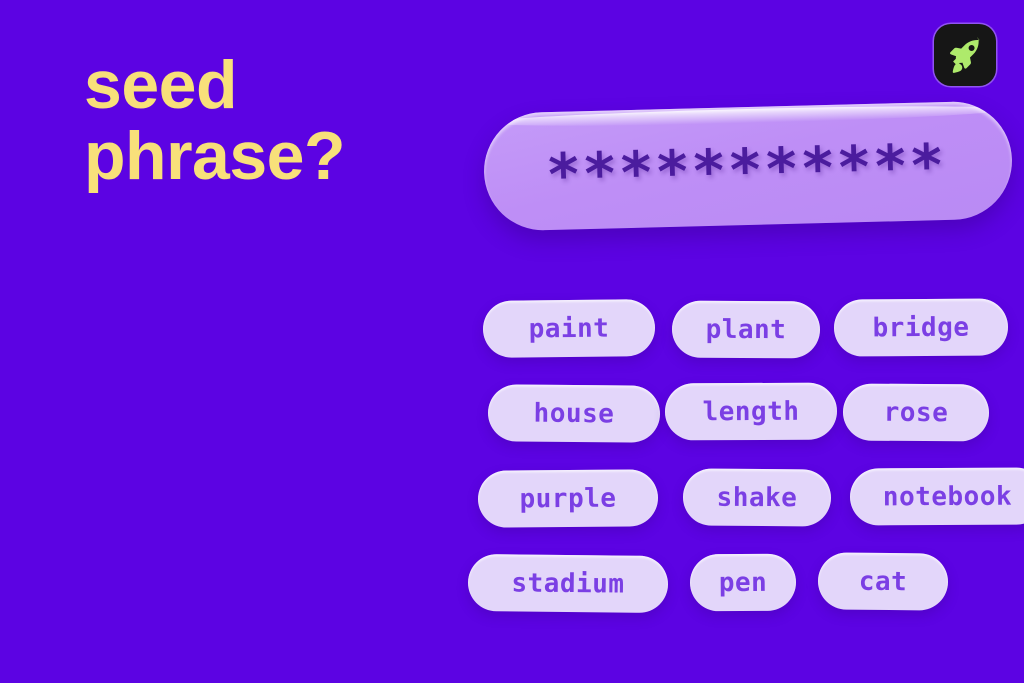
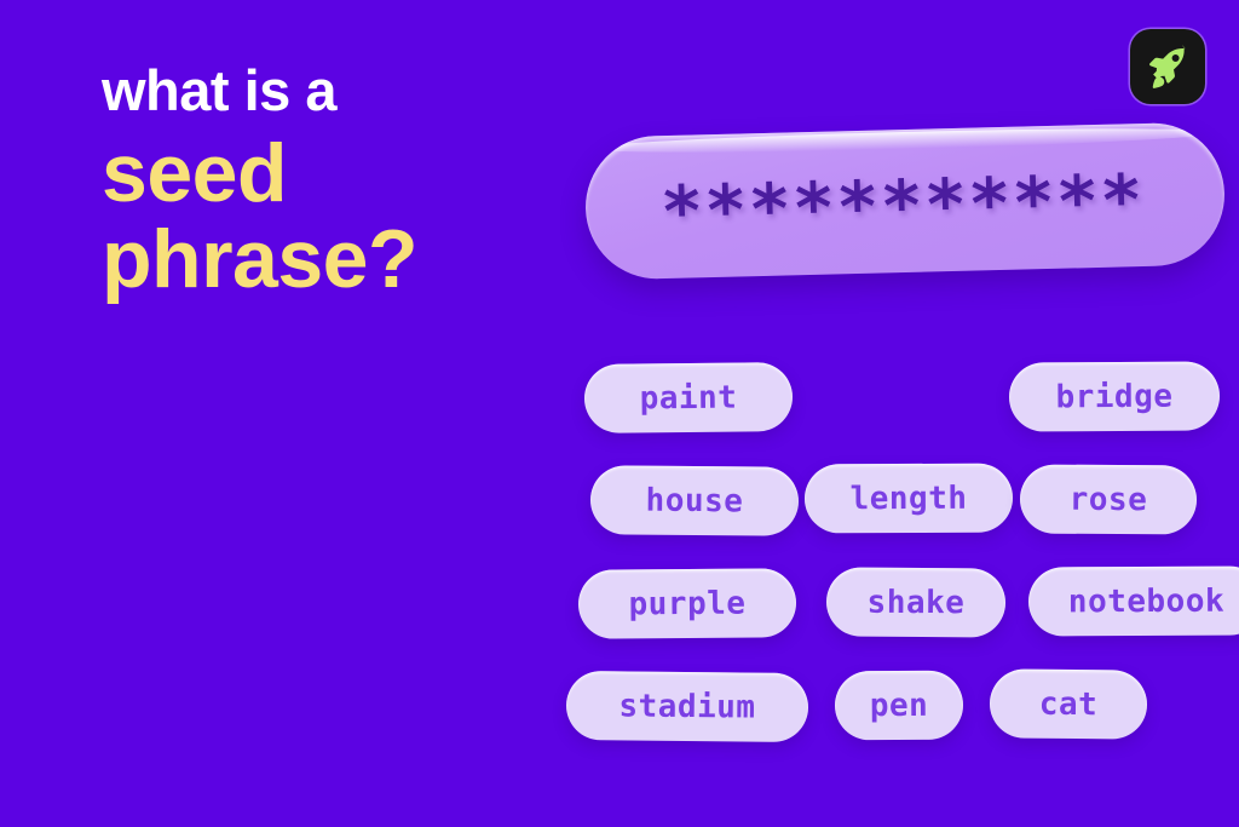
+ what is a
  seed
  phrase?
  paint
- plant
  bridge
  house
  length
  rose
  purple
  shake
  notebook
  stadium
  pen
  cat
